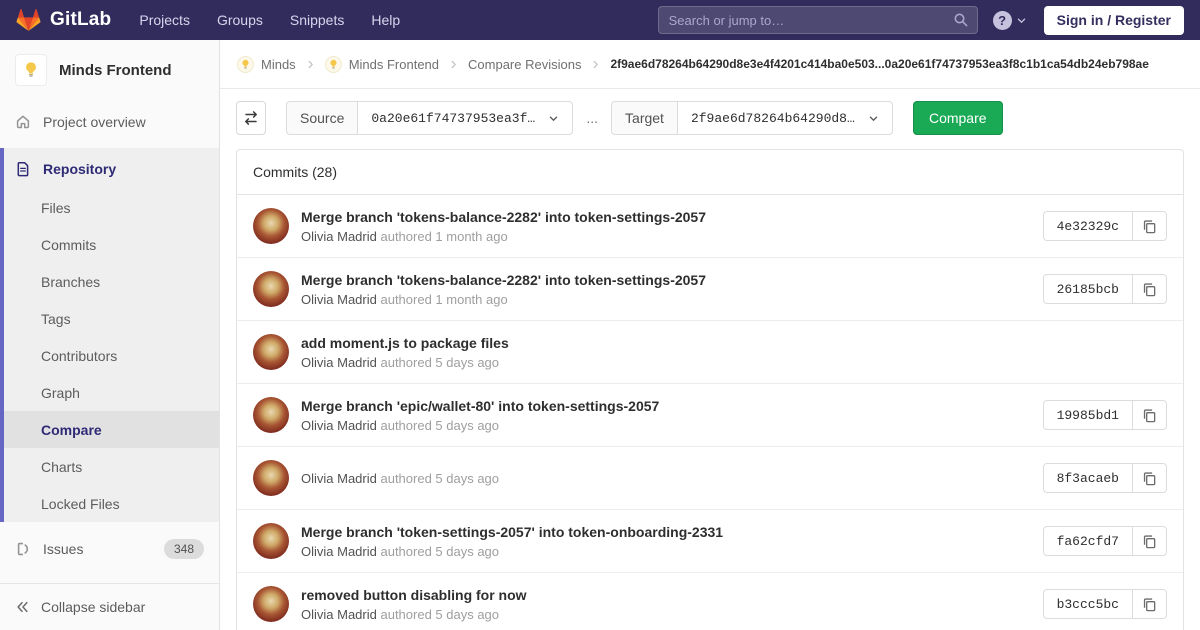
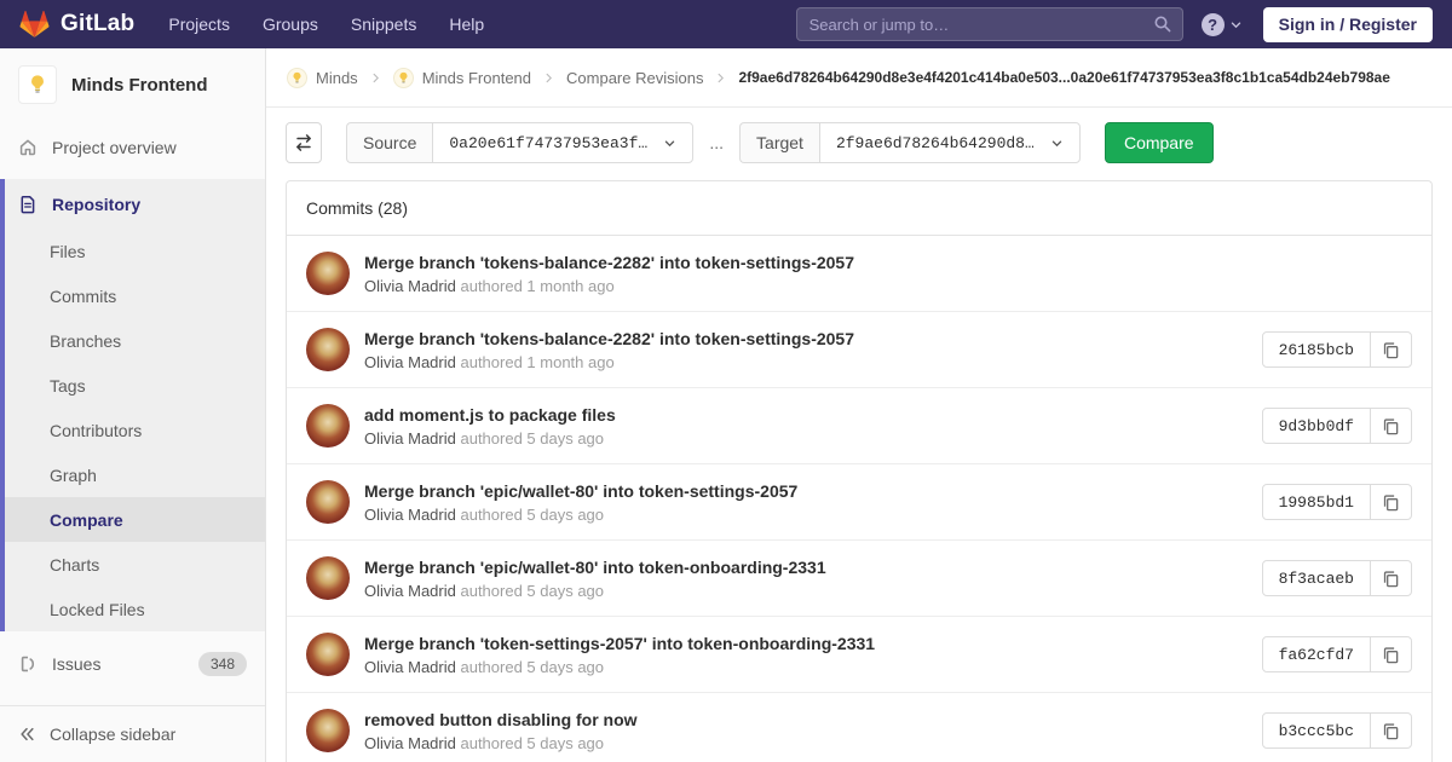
  GitLab
  Projects
  Groups
  Snippets
  Help
  Search or jump to…
  ?
  Sign in / Register
  Minds Frontend
  Project overview
  Repository
  Files
  Commits
  Branches
  Tags
  Contributors
  Graph
  Compare
  Charts
  Locked Files
  Issues
  348
  Collapse sidebar
  Minds
  Minds Frontend
  Compare Revisions
  2f9ae6d78264b64290d8e3e4f4201c414ba0e503...0a20e61f74737953ea3f8c1b1ca54db24eb798ae
  Source
  0a20e61f74737953ea3f…
  ...
  Target
  2f9ae6d78264b64290d8…
  Compare
  Commits (28)
  Merge branch 'tokens-balance-2282' into token-settings-2057
  Olivia Madrid authored 1 month ago
- 4e32329c
  Merge branch 'tokens-balance-2282' into token-settings-2057
  Olivia Madrid authored 1 month ago
  26185bcb
  add moment.js to package files
  Olivia Madrid authored 5 days ago
+ 9d3bb0df
  Merge branch 'epic/wallet-80' into token-settings-2057
  Olivia Madrid authored 5 days ago
  19985bd1
+ Merge branch 'epic/wallet-80' into token-onboarding-2331
  Olivia Madrid authored 5 days ago
  8f3acaeb
  Merge branch 'token-settings-2057' into token-onboarding-2331
  Olivia Madrid authored 5 days ago
  fa62cfd7
  removed button disabling for now
  Olivia Madrid authored 5 days ago
  b3ccc5bc
